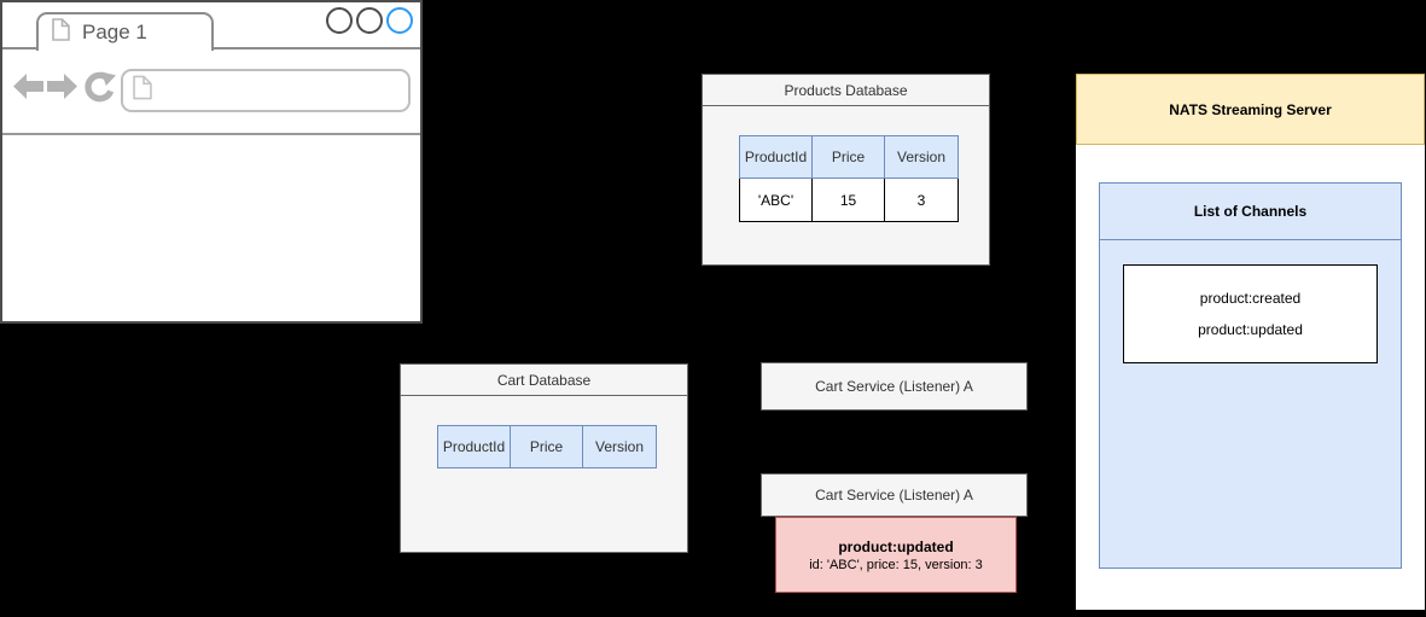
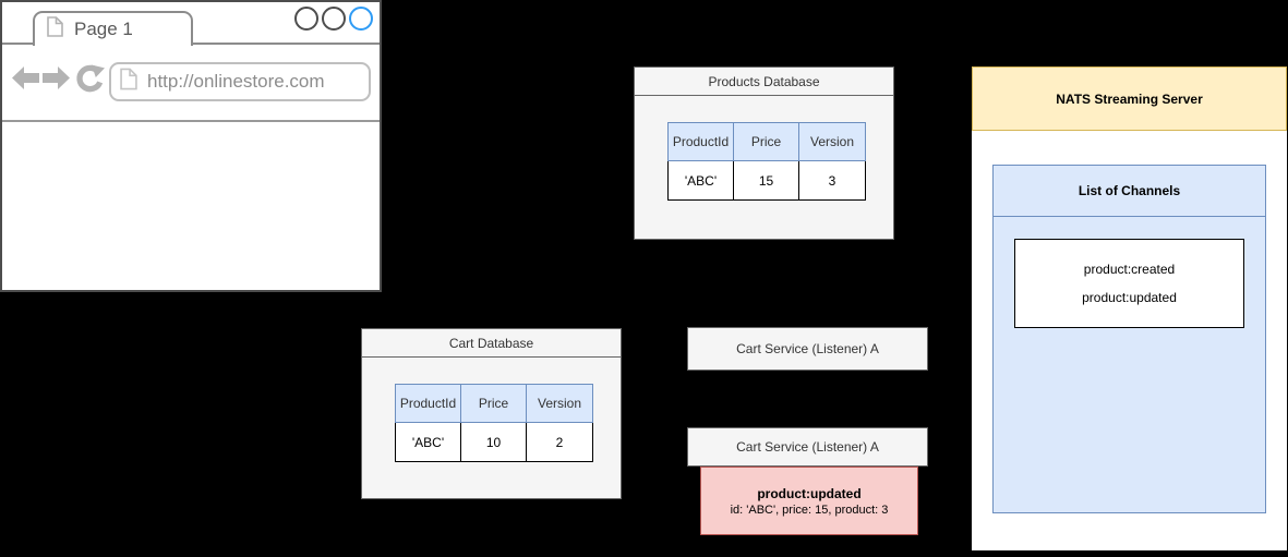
  Page 1
+ http://onlinestore.com
  Products Database
  ProductId	Price	Version
  'ABC'	15	3
  Cart Database
  ProductId	Price	Version
+ 'ABC'	10	2
  Cart Service (Listener) A
  Cart Service (Listener) A
  product:updated
- id: 'ABC', price: 15, version: 3
+ id: 'ABC', price: 15, product: 3
  NATS Streaming Server
  List of Channels
  product:created
  product:updated
